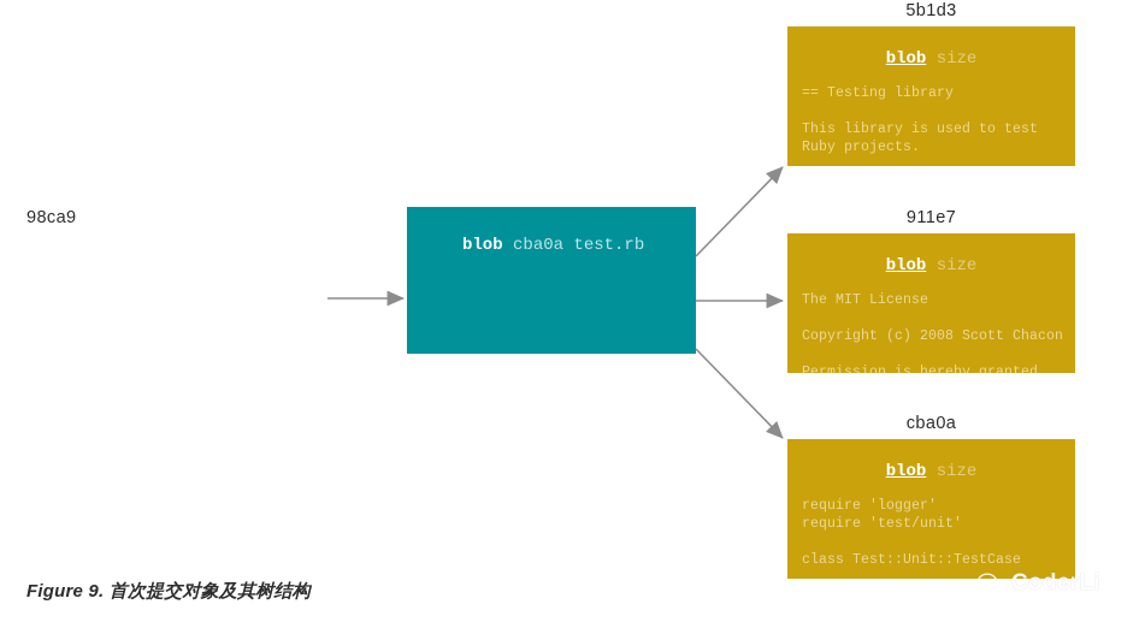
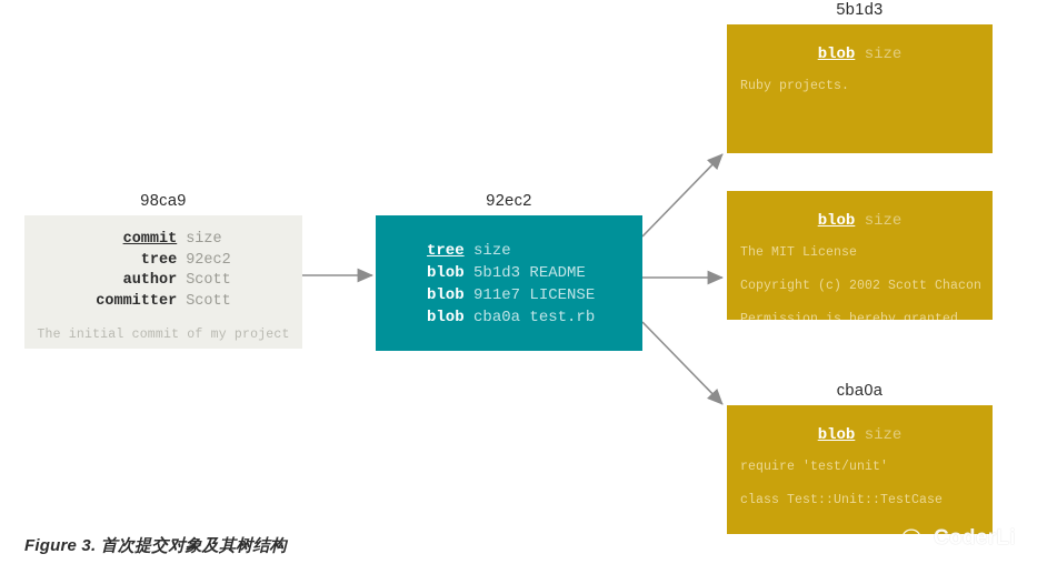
  98ca9
+ commit	size
+ tree	92ec2
+ author	Scott
+ committer	Scott
+ The initial commit of my project
+ 92ec2
+ tree size
+ blob 5b1d3 README
+ blob 911e7 LICENSE
  blob cba0a test.rb
  5b1d3
  blob size
- == Testing library
- This library is used to test
  Ruby projects.
- 911e7
  blob size
  The MIT License
- Copyright (c) 2008 Scott Chacon
+ Copyright (c) 2002 Scott Chacon
  Permission is hereby granted,
  cba0a
  blob size
- require 'logger'
  require 'test/unit'
  class Test::Unit::TestCase
- Figure 9. 首次提交对象及其树结构
+ Figure 3. 首次提交对象及其树结构
  CoderLi
